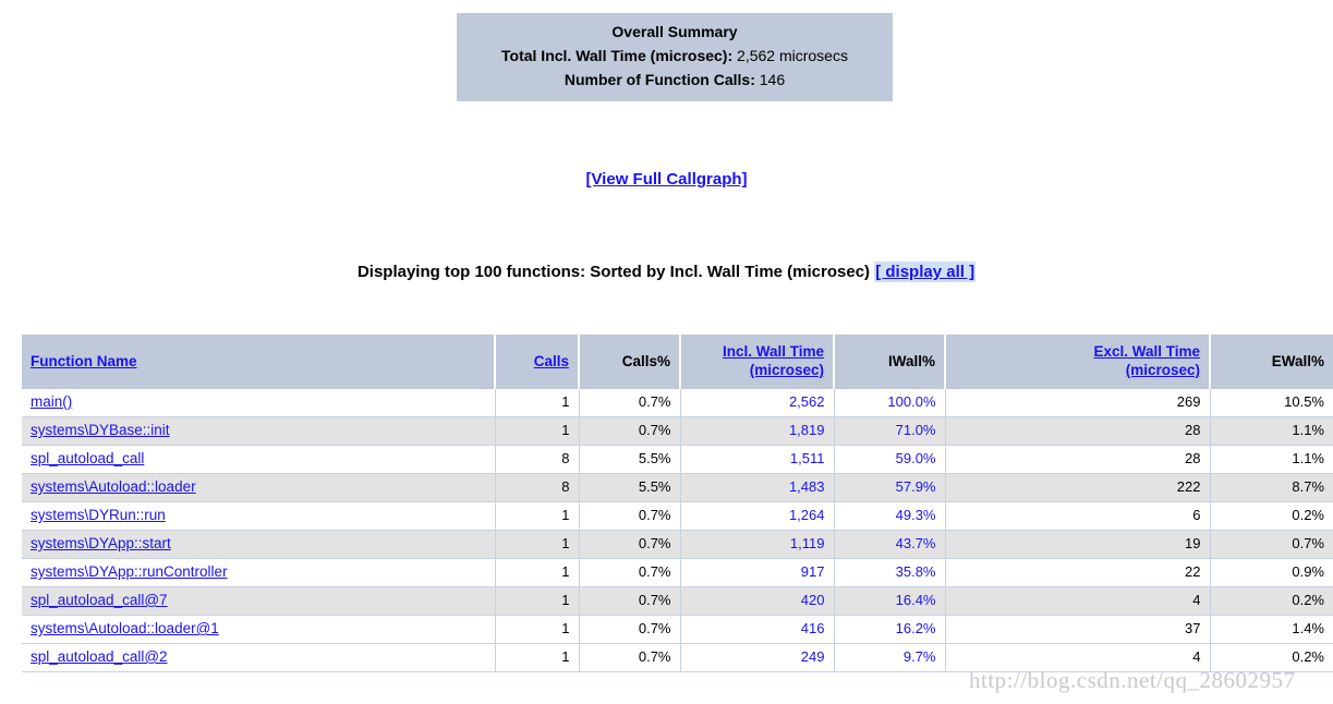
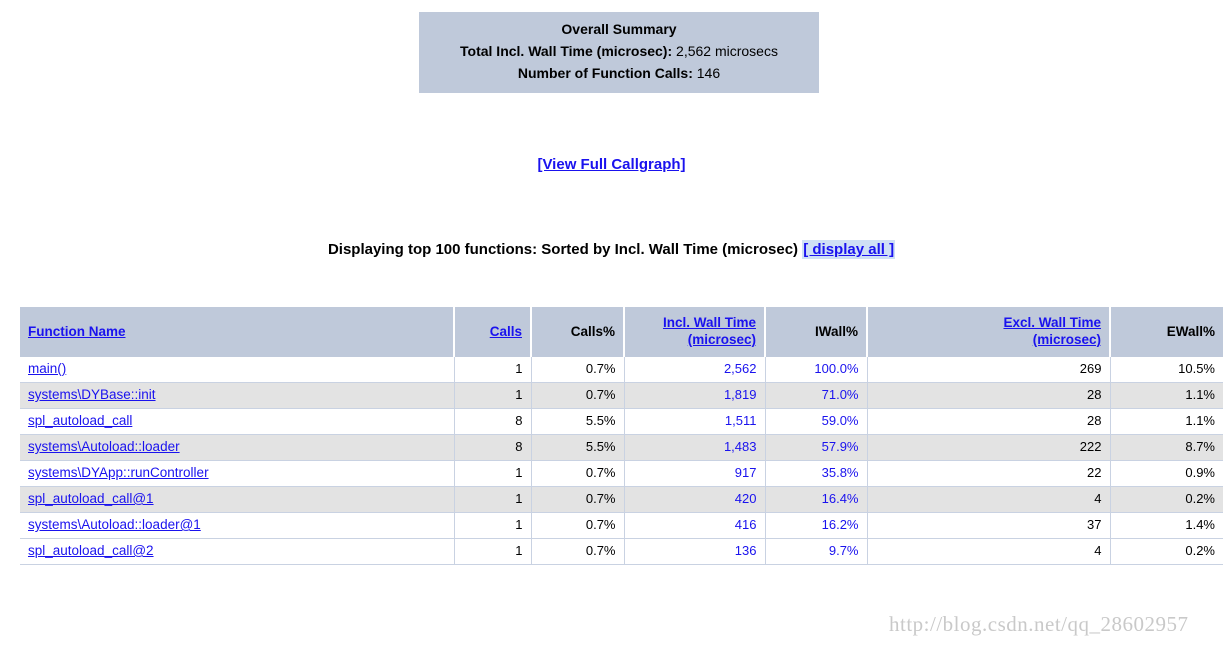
  Overall Summary
  Total Incl. Wall Time (microsec): 2,562 microsecs
  Number of Function Calls: 146
  [View Full Callgraph]
  Displaying top 100 functions: Sorted by Incl. Wall Time (microsec) [ display all ]
  Function Name	Calls	Calls%	Incl. Wall Time(microsec)	IWall%	Excl. Wall Time(microsec)	EWall%
  main()	1	0.7%	2,562	100.0%	269	10.5%
  systems\DYBase::init	1	0.7%	1,819	71.0%	28	1.1%
  spl_autoload_call	8	5.5%	1,511	59.0%	28	1.1%
  systems\Autoload::loader	8	5.5%	1,483	57.9%	222	8.7%
- systems\DYRun::run	1	0.7%	1,264	49.3%	6	0.2%
- systems\DYApp::start	1	0.7%	1,119	43.7%	19	0.7%
  systems\DYApp::runController	1	0.7%	917	35.8%	22	0.9%
- spl_autoload_call@7	1	0.7%	420	16.4%	4	0.2%
+ spl_autoload_call@1	1	0.7%	420	16.4%	4	0.2%
  systems\Autoload::loader@1	1	0.7%	416	16.2%	37	1.4%
- spl_autoload_call@2	1	0.7%	249	9.7%	4	0.2%
+ spl_autoload_call@2	1	0.7%	136	9.7%	4	0.2%
  http://blog.csdn.net/qq_28602957
